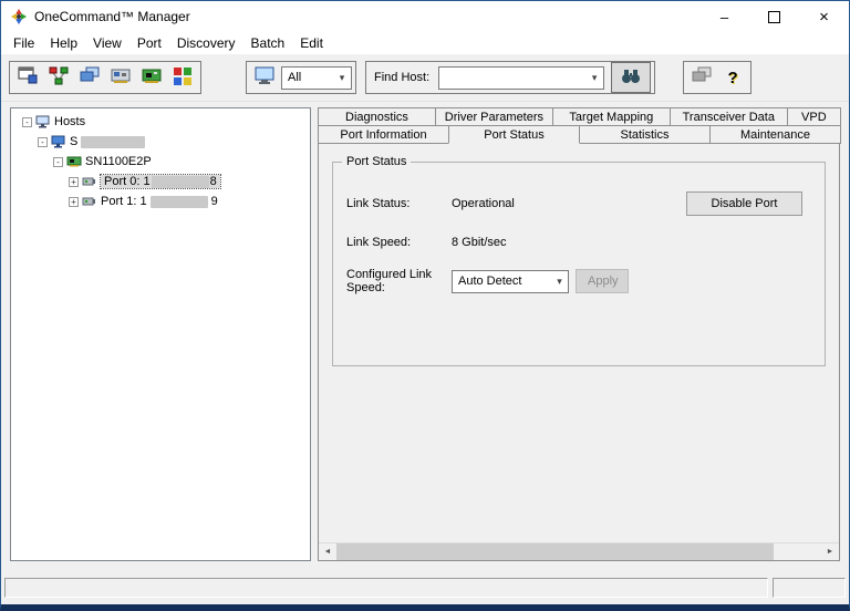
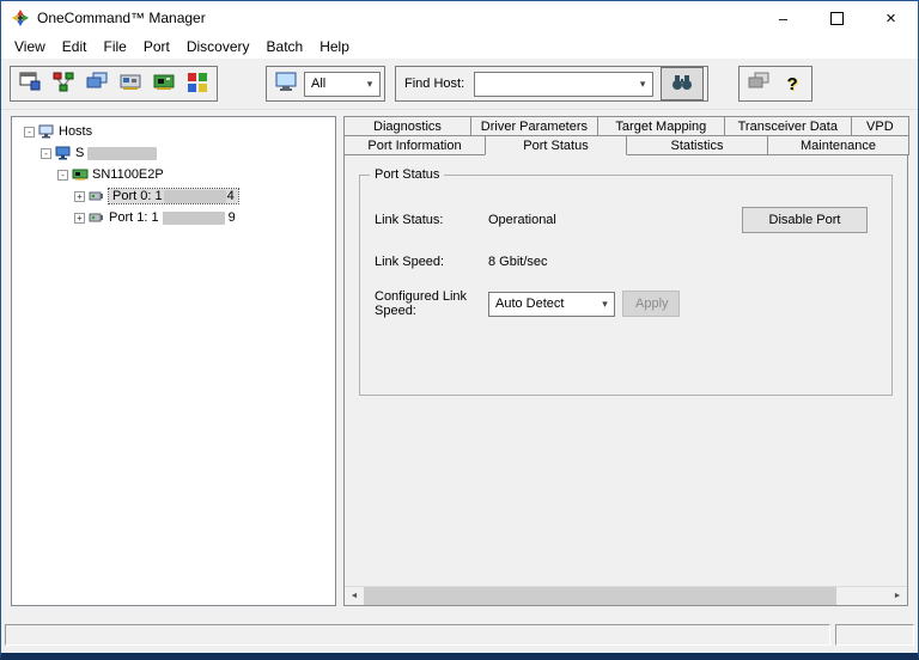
  OneCommand™ Manager
  –
  ×
- File
+ View
- Help
+ Edit
- View
+ File
  Port
  Discovery
  Batch
- Edit
+ Help
  All
  ▾
  Find Host:
  ▾
  ?
  -
  Hosts
  -
  S
  -
  SN1100E2P
  +
  Port 0: 1
- 8
+ 4
  +
  Port 1: 1
  9
  Diagnostics
  Driver Parameters
  Target Mapping
  Transceiver Data
  VPD
  Port Information
  Port Status
  Statistics
  Maintenance
  Port Status
  Link Status:
  Operational
  Disable Port
  Link Speed:
  8 Gbit/sec
  Configured Link Speed:
  Auto Detect
  ▾
  Apply
